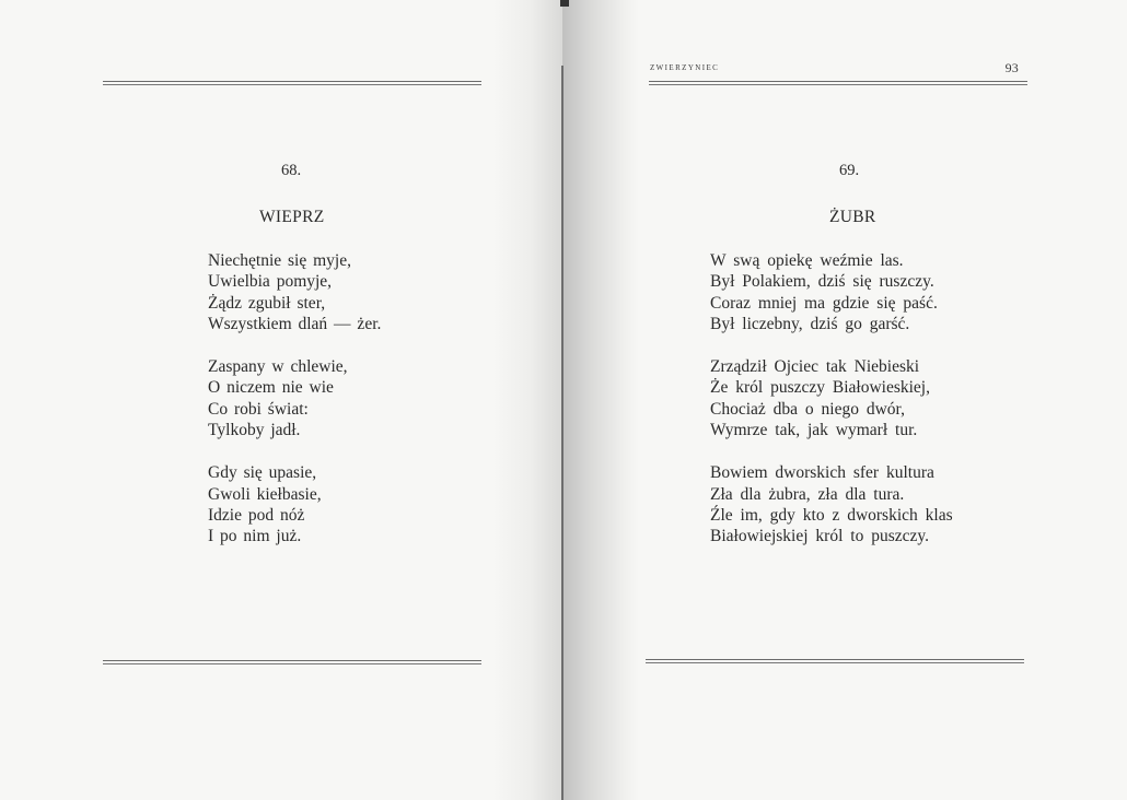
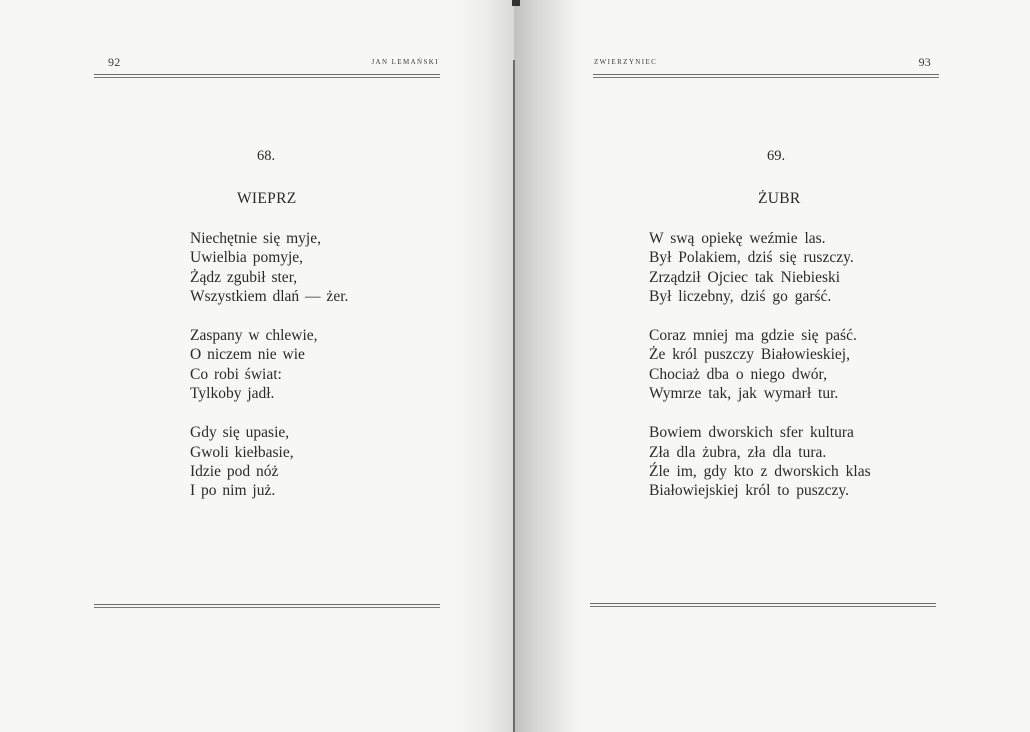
+ 92
+ JAN LEMAŃSKI
  68.
  WIEPRZ
  Niechętnie się myje,
  Uwielbia pomyje,
  Żądz zgubił ster,
  Wszystkiem dlań — żer.
  Zaspany w chlewie,
  O niczem nie wie
  Co robi świat:
  Tylkoby jadł.
  Gdy się upasie,
  Gwoli kiełbasie,
  Idzie pod nóż
  I po nim już.
  ZWIERZYNIEC
  93
  69.
  ŻUBR
  W swą opiekę weźmie las.
  Był Polakiem, dziś się ruszczy.
- Coraz mniej ma gdzie się paść.
+ Zrządził Ojciec tak Niebieski
  Był liczebny, dziś go garść.
- Zrządził Ojciec tak Niebieski
+ Coraz mniej ma gdzie się paść.
  Że król puszczy Białowieskiej,
  Chociaż dba o niego dwór,
  Wymrze tak, jak wymarł tur.
  Bowiem dworskich sfer kultura
  Zła dla żubra, zła dla tura.
  Źle im, gdy kto z dworskich klas
  Białowiejskiej król to puszczy.
